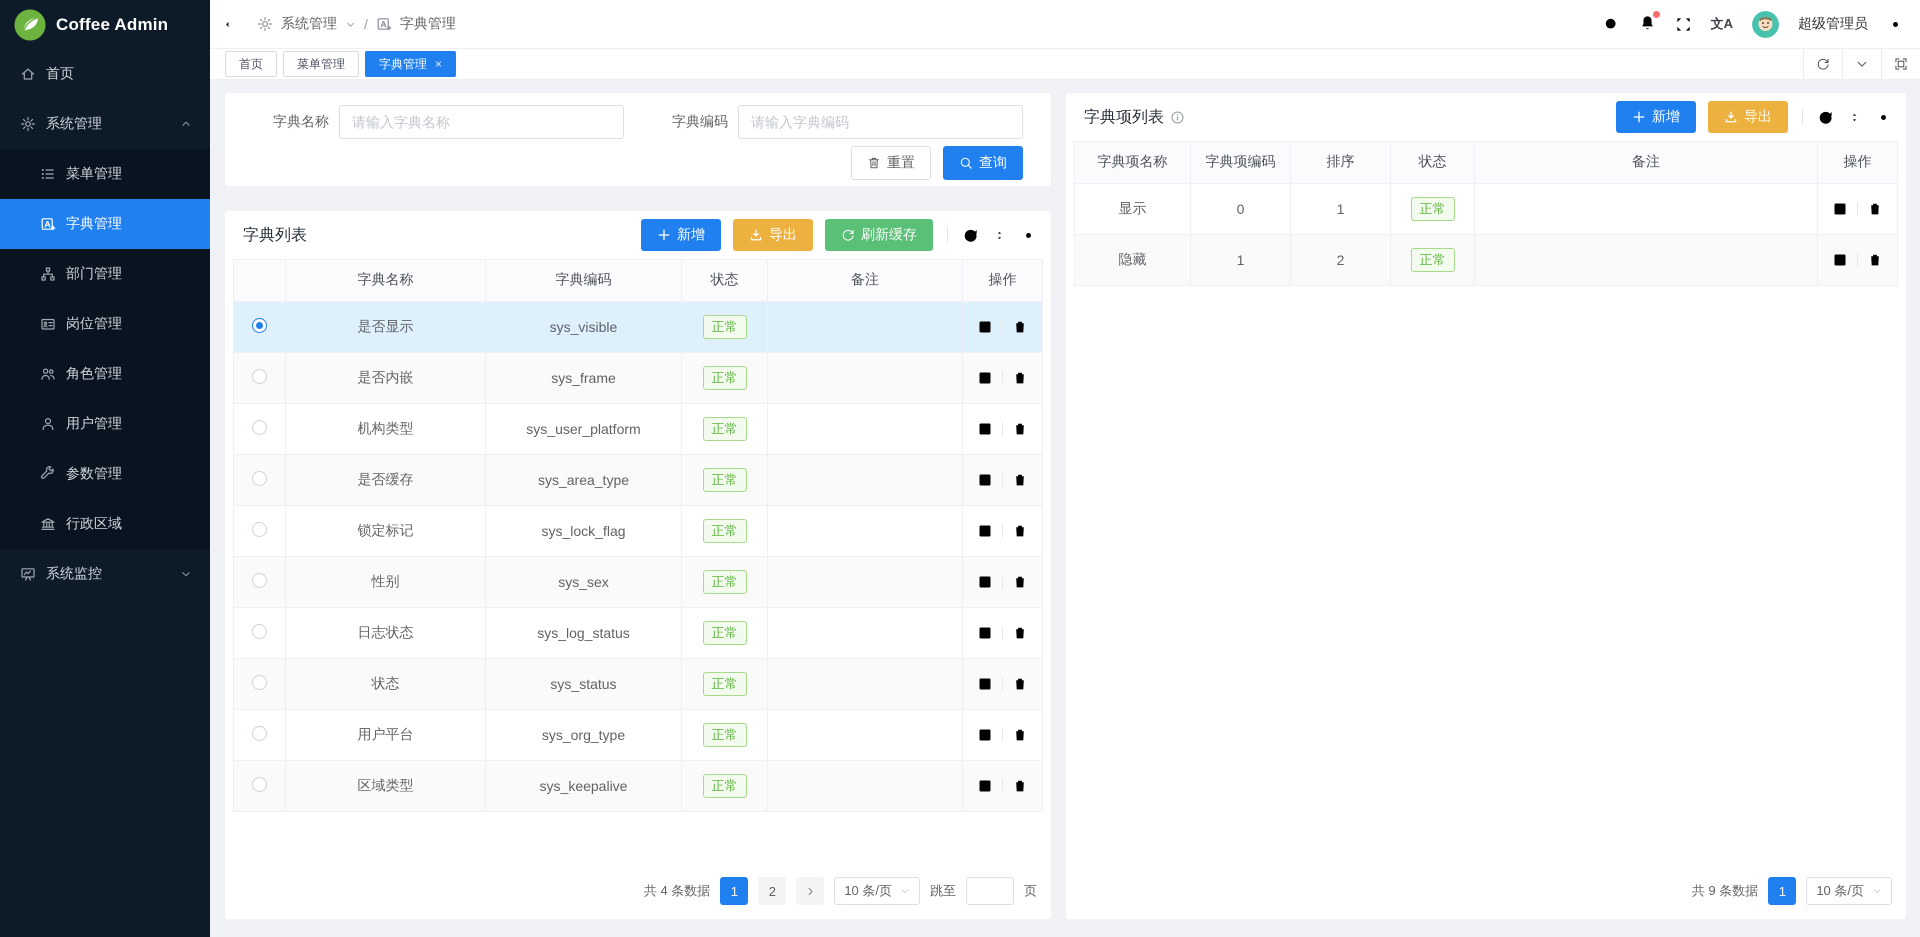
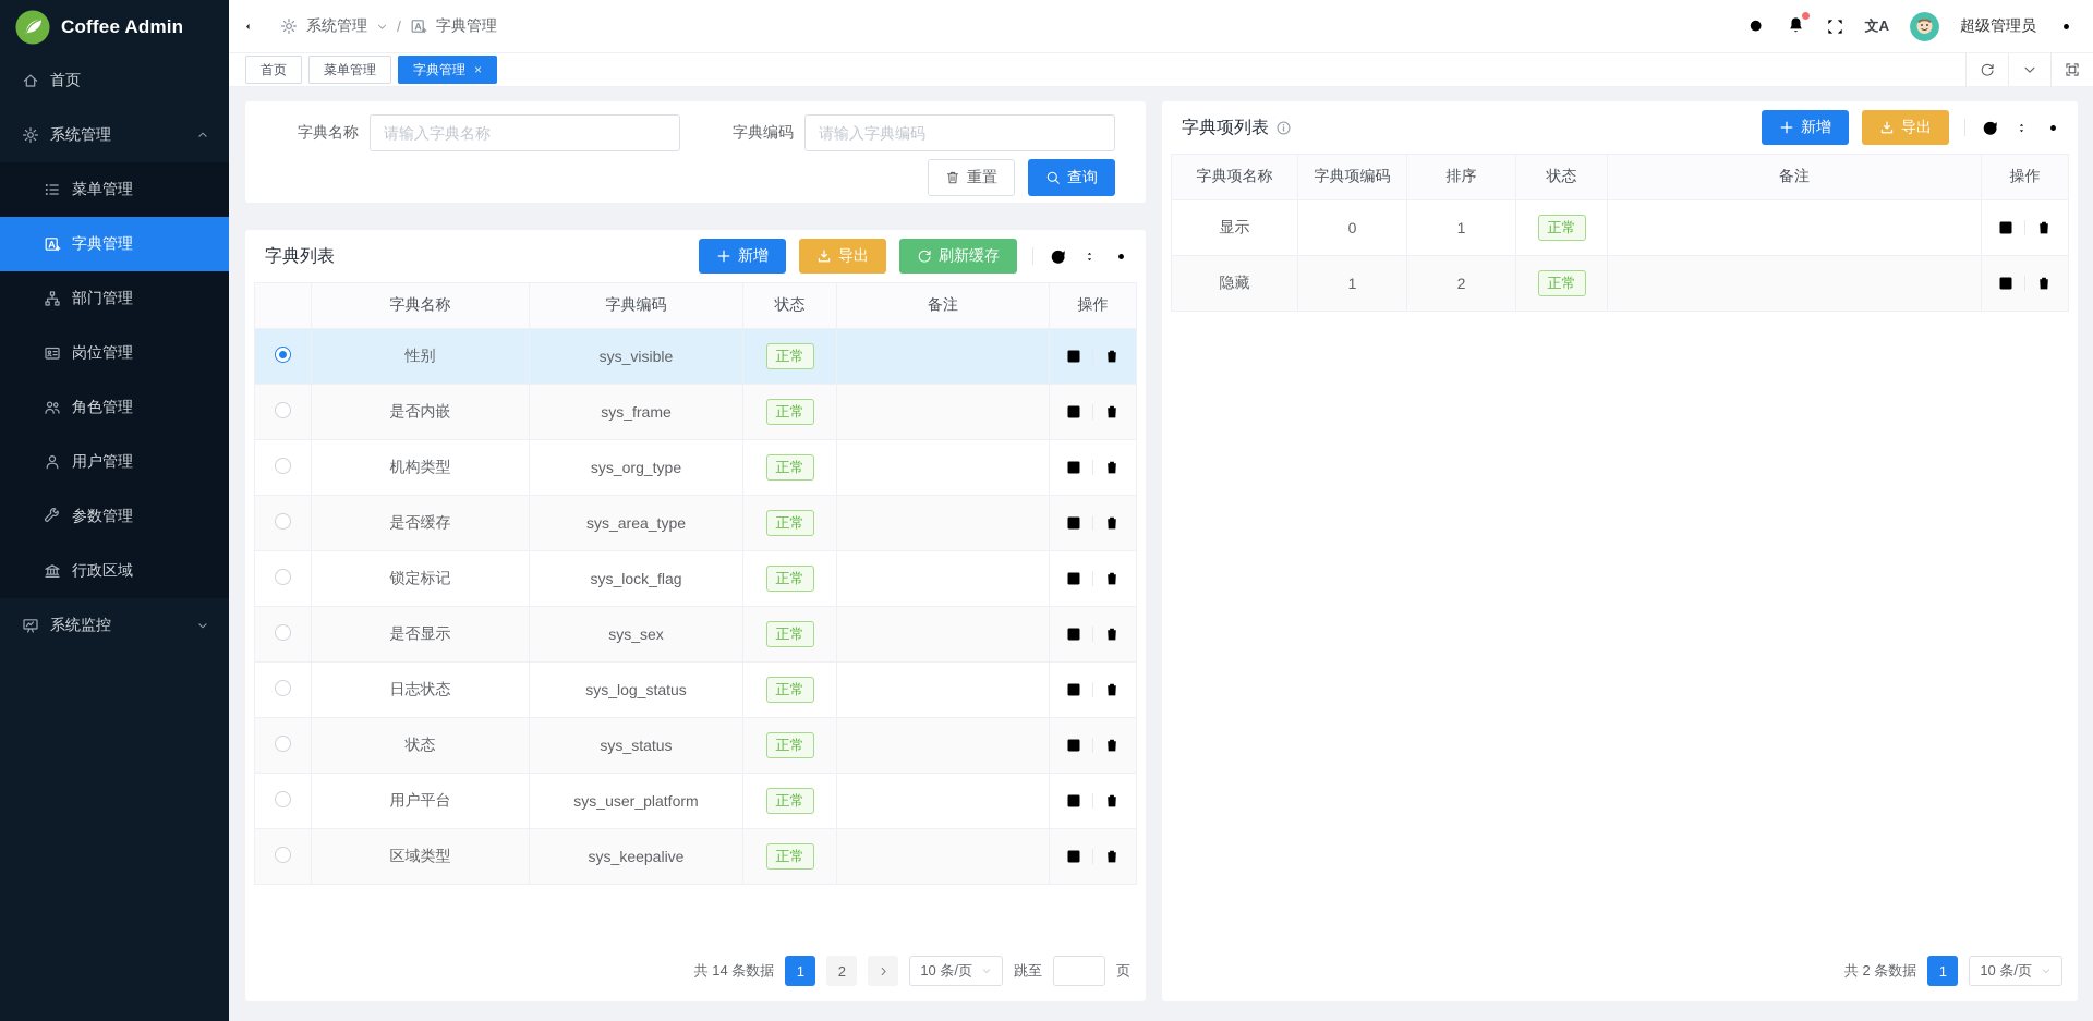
  Coffee Admin
  首页
  系统管理
  菜单管理
  字典管理
  部门管理
  岗位管理
  角色管理
  用户管理
  参数管理
  行政区域
  系统监控
  系统管理
  /
  字典管理
  文A
  超级管理员
  首页
  菜单管理
  字典管理
  ×
  字典名称
  请输入字典名称
  字典编码
  请输入字典编码
  重置
  查询
  字典列表
  新增
  导出
  刷新缓存
  	字典名称	字典编码	状态	备注	操作
- 	是否显示	sys_visible	正常
+ 	性别	sys_visible	正常
  	是否内嵌	sys_frame	正常
- 	机构类型	sys_user_platform	正常
+ 	机构类型	sys_org_type	正常
  	是否缓存	sys_area_type	正常
  	锁定标记	sys_lock_flag	正常
- 	性别	sys_sex	正常
+ 	是否显示	sys_sex	正常
  	日志状态	sys_log_status	正常
  	状态	sys_status	正常
- 	用户平台	sys_org_type	正常
+ 	用户平台	sys_user_platform	正常
  	区域类型	sys_keepalive	正常
- 共 4 条数据
+ 共 14 条数据
  1
  2
  10 条/页
  跳至
  页
  字典项列表
  新增
  导出
  字典项名称	字典项编码	排序	状态	备注	操作
  显示	0	1	正常
  隐藏	1	2	正常
- 共 9 条数据
+ 共 2 条数据
  1
  10 条/页
